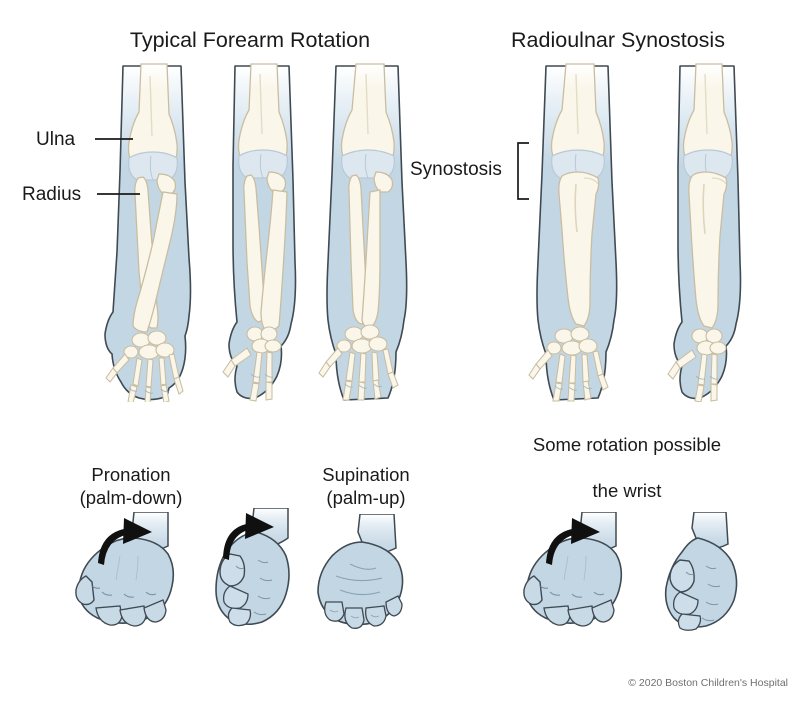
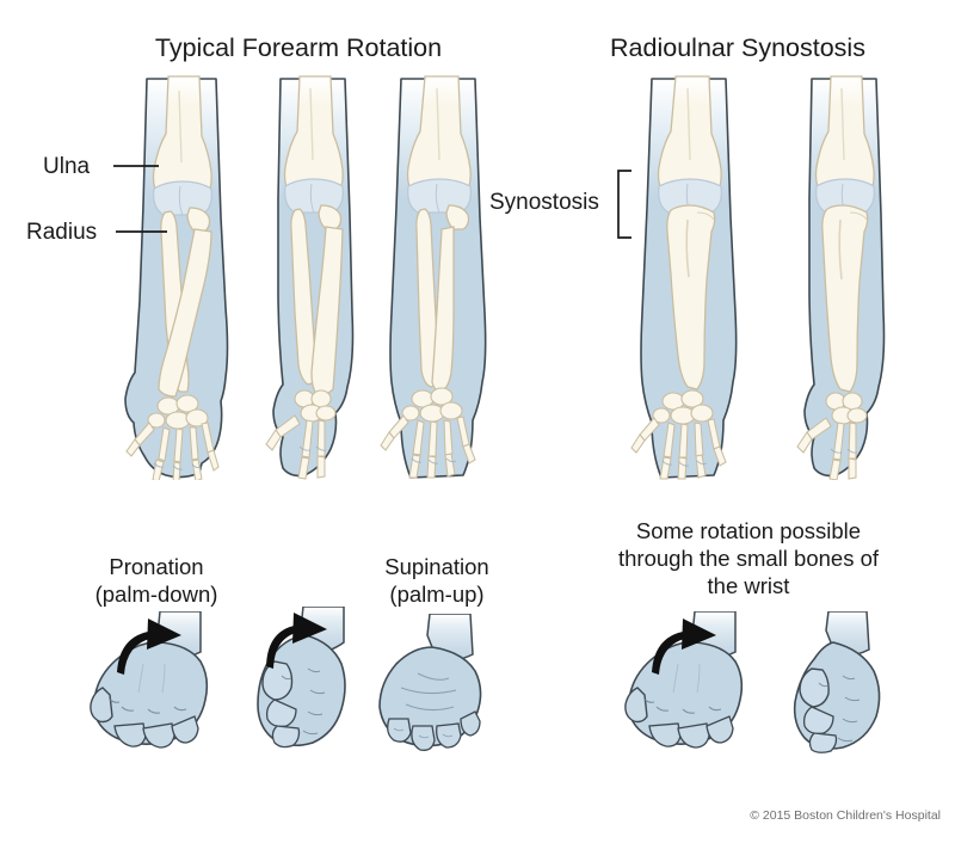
  Typical Forearm Rotation
  Radioulnar Synostosis
  Ulna
  Radius
  Synostosis
  Pronation
  (palm-down)
  Supination
  (palm-up)
  Some rotation possible
+ through the small bones of
  the wrist
- © 2020 Boston Children's Hospital
+ © 2015 Boston Children's Hospital
